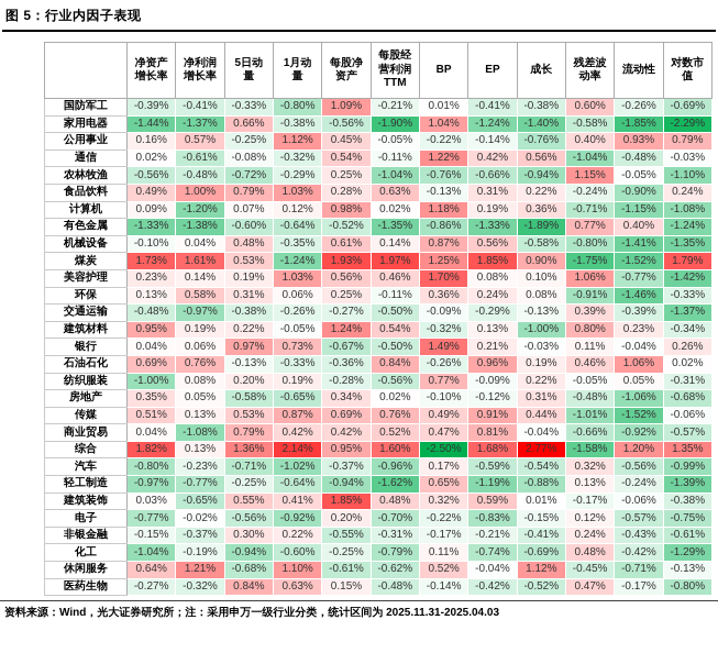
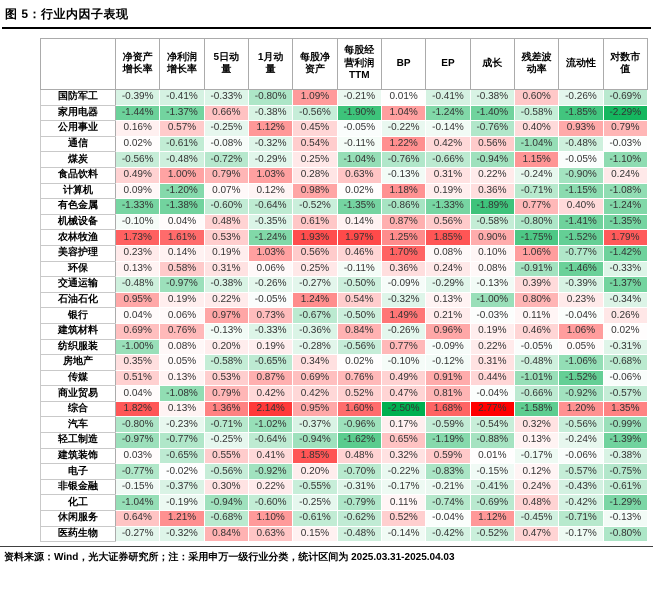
  图 5：行业内因子表现
  	净资产 增长率	净利润 增长率	5日动 量	1月动 量	每股净 资产	每股经 营利润 TTM	BP	EP	成长	残差波 动率	流动性	对数市 值
  国防军工	-0.39%	-0.41%	-0.33%	-0.80%	1.09%	-0.21%	0.01%	-0.41%	-0.38%	0.60%	-0.26%	-0.69%
  家用电器	-1.44%	-1.37%	0.66%	-0.38%	-0.56%	-1.90%	1.04%	-1.24%	-1.40%	-0.58%	-1.85%	-2.29%
  公用事业	0.16%	0.57%	-0.25%	1.12%	0.45%	-0.05%	-0.22%	-0.14%	-0.76%	0.40%	0.93%	0.79%
  通信	0.02%	-0.61%	-0.08%	-0.32%	0.54%	-0.11%	1.22%	0.42%	0.56%	-1.04%	-0.48%	-0.03%
- 农林牧渔	-0.56%	-0.48%	-0.72%	-0.29%	0.25%	-1.04%	-0.76%	-0.66%	-0.94%	1.15%	-0.05%	-1.10%
+ 煤炭	-0.56%	-0.48%	-0.72%	-0.29%	0.25%	-1.04%	-0.76%	-0.66%	-0.94%	1.15%	-0.05%	-1.10%
  食品饮料	0.49%	1.00%	0.79%	1.03%	0.28%	0.63%	-0.13%	0.31%	0.22%	-0.24%	-0.90%	0.24%
  计算机	0.09%	-1.20%	0.07%	0.12%	0.98%	0.02%	1.18%	0.19%	0.36%	-0.71%	-1.15%	-1.08%
  有色金属	-1.33%	-1.38%	-0.60%	-0.64%	-0.52%	-1.35%	-0.86%	-1.33%	-1.89%	0.77%	0.40%	-1.24%
  机械设备	-0.10%	0.04%	0.48%	-0.35%	0.61%	0.14%	0.87%	0.56%	-0.58%	-0.80%	-1.41%	-1.35%
- 煤炭	1.73%	1.61%	0.53%	-1.24%	1.93%	1.97%	1.25%	1.85%	0.90%	-1.75%	-1.52%	1.79%
+ 农林牧渔	1.73%	1.61%	0.53%	-1.24%	1.93%	1.97%	1.25%	1.85%	0.90%	-1.75%	-1.52%	1.79%
  美容护理	0.23%	0.14%	0.19%	1.03%	0.56%	0.46%	1.70%	0.08%	0.10%	1.06%	-0.77%	-1.42%
  环保	0.13%	0.58%	0.31%	0.06%	0.25%	-0.11%	0.36%	0.24%	0.08%	-0.91%	-1.46%	-0.33%
  交通运输	-0.48%	-0.97%	-0.38%	-0.26%	-0.27%	-0.50%	-0.09%	-0.29%	-0.13%	0.39%	-0.39%	-1.37%
- 建筑材料	0.95%	0.19%	0.22%	-0.05%	1.24%	0.54%	-0.32%	0.13%	-1.00%	0.80%	0.23%	-0.34%
+ 石油石化	0.95%	0.19%	0.22%	-0.05%	1.24%	0.54%	-0.32%	0.13%	-1.00%	0.80%	0.23%	-0.34%
  银行	0.04%	0.06%	0.97%	0.73%	-0.67%	-0.50%	1.49%	0.21%	-0.03%	0.11%	-0.04%	0.26%
- 石油石化	0.69%	0.76%	-0.13%	-0.33%	-0.36%	0.84%	-0.26%	0.96%	0.19%	0.46%	1.06%	0.02%
+ 建筑材料	0.69%	0.76%	-0.13%	-0.33%	-0.36%	0.84%	-0.26%	0.96%	0.19%	0.46%	1.06%	0.02%
  纺织服装	-1.00%	0.08%	0.20%	0.19%	-0.28%	-0.56%	0.77%	-0.09%	0.22%	-0.05%	0.05%	-0.31%
  房地产	0.35%	0.05%	-0.58%	-0.65%	0.34%	0.02%	-0.10%	-0.12%	0.31%	-0.48%	-1.06%	-0.68%
  传媒	0.51%	0.13%	0.53%	0.87%	0.69%	0.76%	0.49%	0.91%	0.44%	-1.01%	-1.52%	-0.06%
  商业贸易	0.04%	-1.08%	0.79%	0.42%	0.42%	0.52%	0.47%	0.81%	-0.04%	-0.66%	-0.92%	-0.57%
  综合	1.82%	0.13%	1.36%	2.14%	0.95%	1.60%	-2.50%	1.68%	2.77%	-1.58%	1.20%	1.35%
  汽车	-0.80%	-0.23%	-0.71%	-1.02%	-0.37%	-0.96%	0.17%	-0.59%	-0.54%	0.32%	-0.56%	-0.99%
  轻工制造	-0.97%	-0.77%	-0.25%	-0.64%	-0.94%	-1.62%	0.65%	-1.19%	-0.88%	0.13%	-0.24%	-1.39%
  建筑装饰	0.03%	-0.65%	0.55%	0.41%	1.85%	0.48%	0.32%	0.59%	0.01%	-0.17%	-0.06%	-0.38%
  电子	-0.77%	-0.02%	-0.56%	-0.92%	0.20%	-0.70%	-0.22%	-0.83%	-0.15%	0.12%	-0.57%	-0.75%
  非银金融	-0.15%	-0.37%	0.30%	0.22%	-0.55%	-0.31%	-0.17%	-0.21%	-0.41%	0.24%	-0.43%	-0.61%
  化工	-1.04%	-0.19%	-0.94%	-0.60%	-0.25%	-0.79%	0.11%	-0.74%	-0.69%	0.48%	-0.42%	-1.29%
  休闲服务	0.64%	1.21%	-0.68%	1.10%	-0.61%	-0.62%	0.52%	-0.04%	1.12%	-0.45%	-0.71%	-0.13%
  医药生物	-0.27%	-0.32%	0.84%	0.63%	0.15%	-0.48%	-0.14%	-0.42%	-0.52%	0.47%	-0.17%	-0.80%
- 资料来源：Wind，光大证券研究所；注：采用申万一级行业分类，统计区间为 2025.11.31-2025.04.03
+ 资料来源：Wind，光大证券研究所；注：采用申万一级行业分类，统计区间为 2025.03.31-2025.04.03
